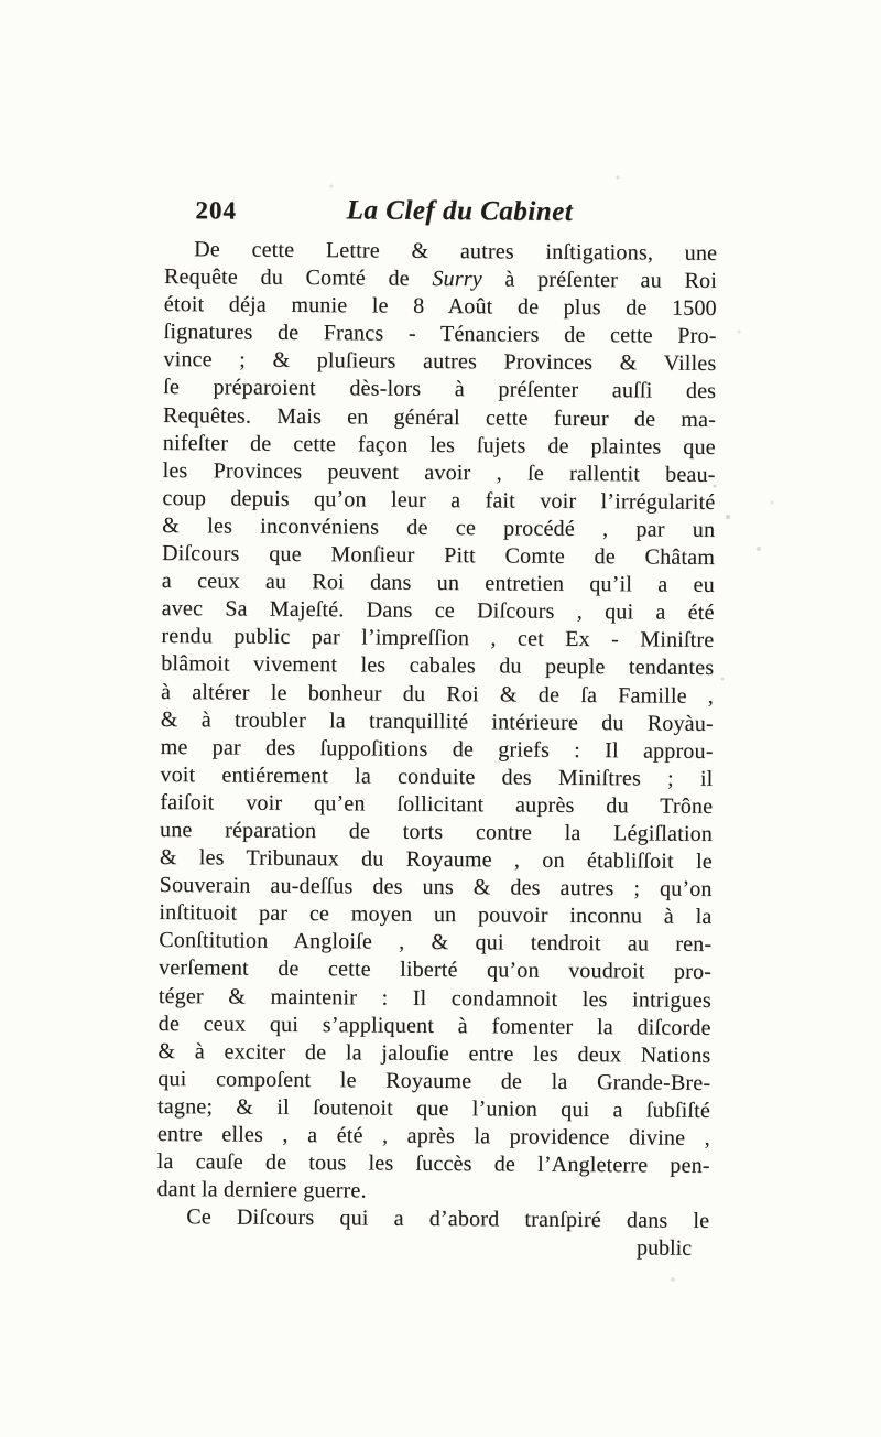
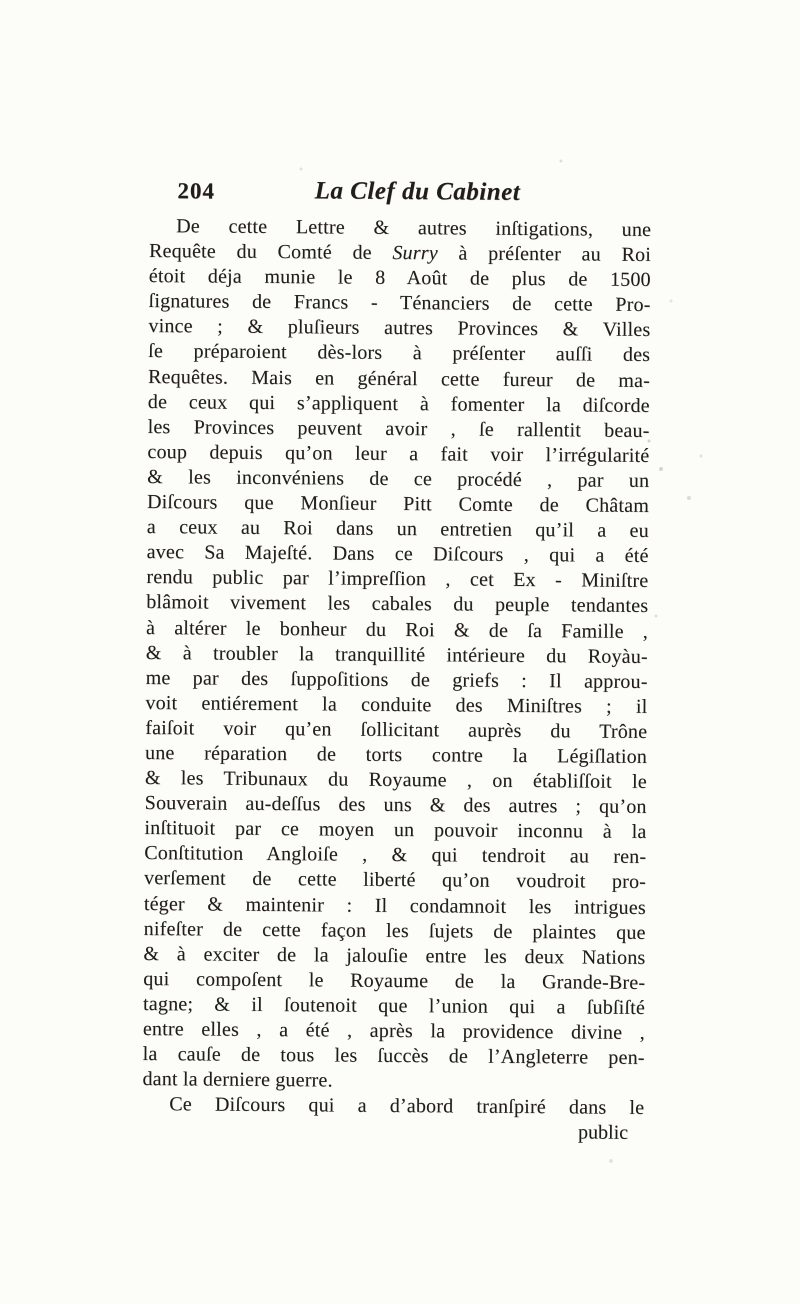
  204
  La Clef du Cabinet
  De cette Lettre & autres inſtigations, une
  Requête du Comté de Surry à préſenter au Roi
  étoit déja munie le 8 Août de plus de 1500
  ſignatures de Francs - Ténanciers de cette Pro-
  vince ; & pluſieurs autres Provinces & Villes
  ſe préparoient dès-lors à préſenter auſſi des
  Requêtes. Mais en général cette fureur de ma-
- nifeſter de cette façon les ſujets de plaintes que
+ de ceux qui s’appliquent à fomenter la diſcorde
  les Provinces peuvent avoir , ſe rallentit beau-
  coup depuis qu’on leur a fait voir l’irrégularité
  & les inconvéniens de ce procédé , par un
  Diſcours que Monſieur Pitt Comte de Châtam
  a ceux au Roi dans un entretien qu’il a eu
  avec Sa Majeſté. Dans ce Diſcours , qui a été
  rendu public par l’impreſſion , cet Ex - Miniſtre
  blâmoit vivement les cabales du peuple tendantes
  à altérer le bonheur du Roi & de ſa Famille ,
  & à troubler la tranquillité intérieure du Royàu-
  me par des ſuppoſitions de griefs : Il approu-
  voit entiérement la conduite des Miniſtres ; il
  faiſoit voir qu’en ſollicitant auprès du Trône
  une réparation de torts contre la Légiſlation
  & les Tribunaux du Royaume , on établiſſoit le
  Souverain au-deſſus des uns & des autres ; qu’on
  inſtituoit par ce moyen un pouvoir inconnu à la
  Conſtitution Angloiſe , & qui tendroit au ren-
  verſement de cette liberté qu’on voudroit pro-
  téger & maintenir : Il condamnoit les intrigues
- de ceux qui s’appliquent à fomenter la diſcorde
+ nifeſter de cette façon les ſujets de plaintes que
  & à exciter de la jalouſie entre les deux Nations
  qui compoſent le Royaume de la Grande-Bre-
  tagne; & il ſoutenoit que l’union qui a ſubſiſté
  entre elles , a été , après la providence divine ,
  la cauſe de tous les ſuccès de l’Angleterre pen-
  dant la derniere guerre.
  Ce Diſcours qui a d’abord tranſpiré dans le
  public
